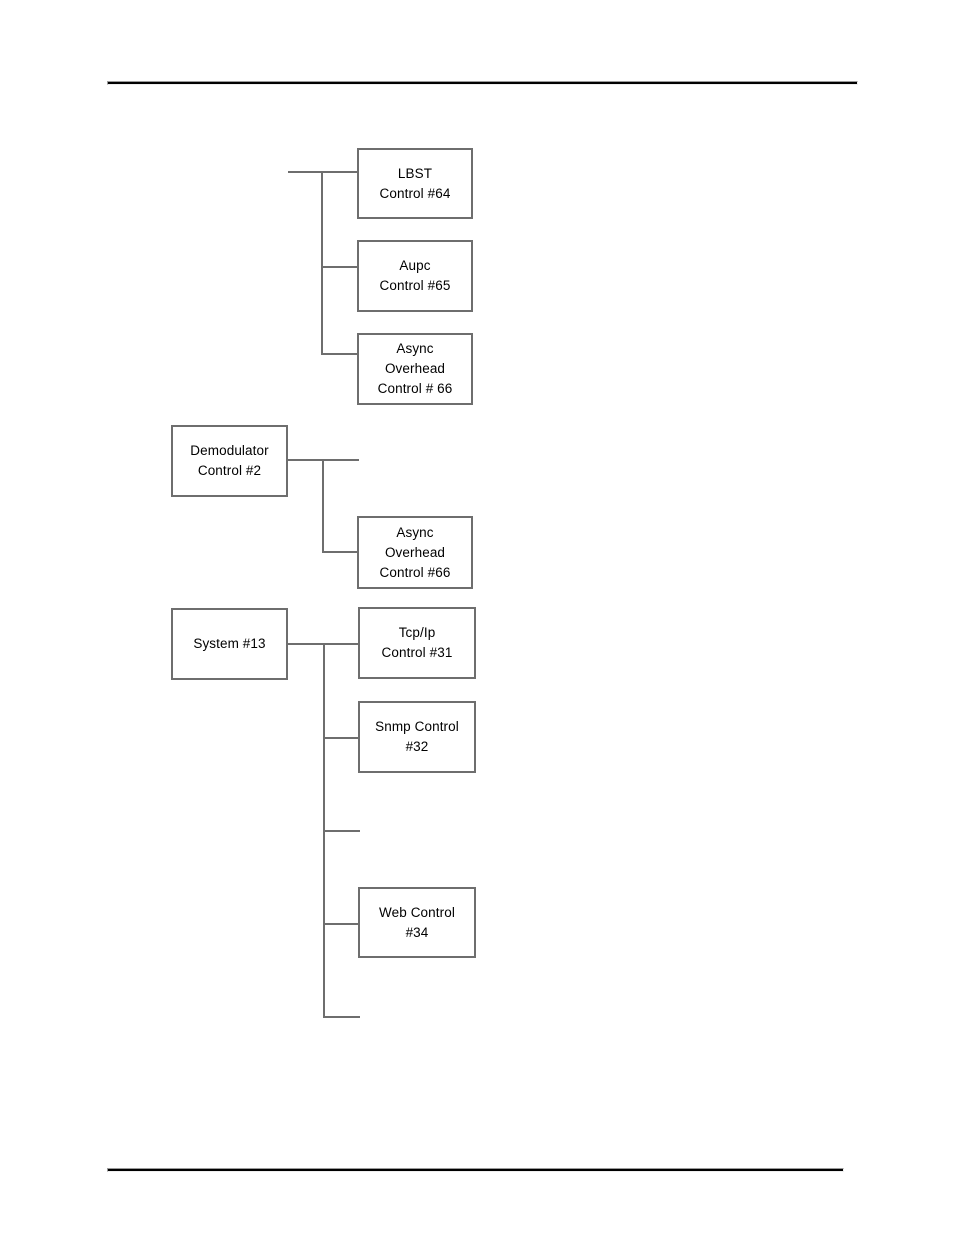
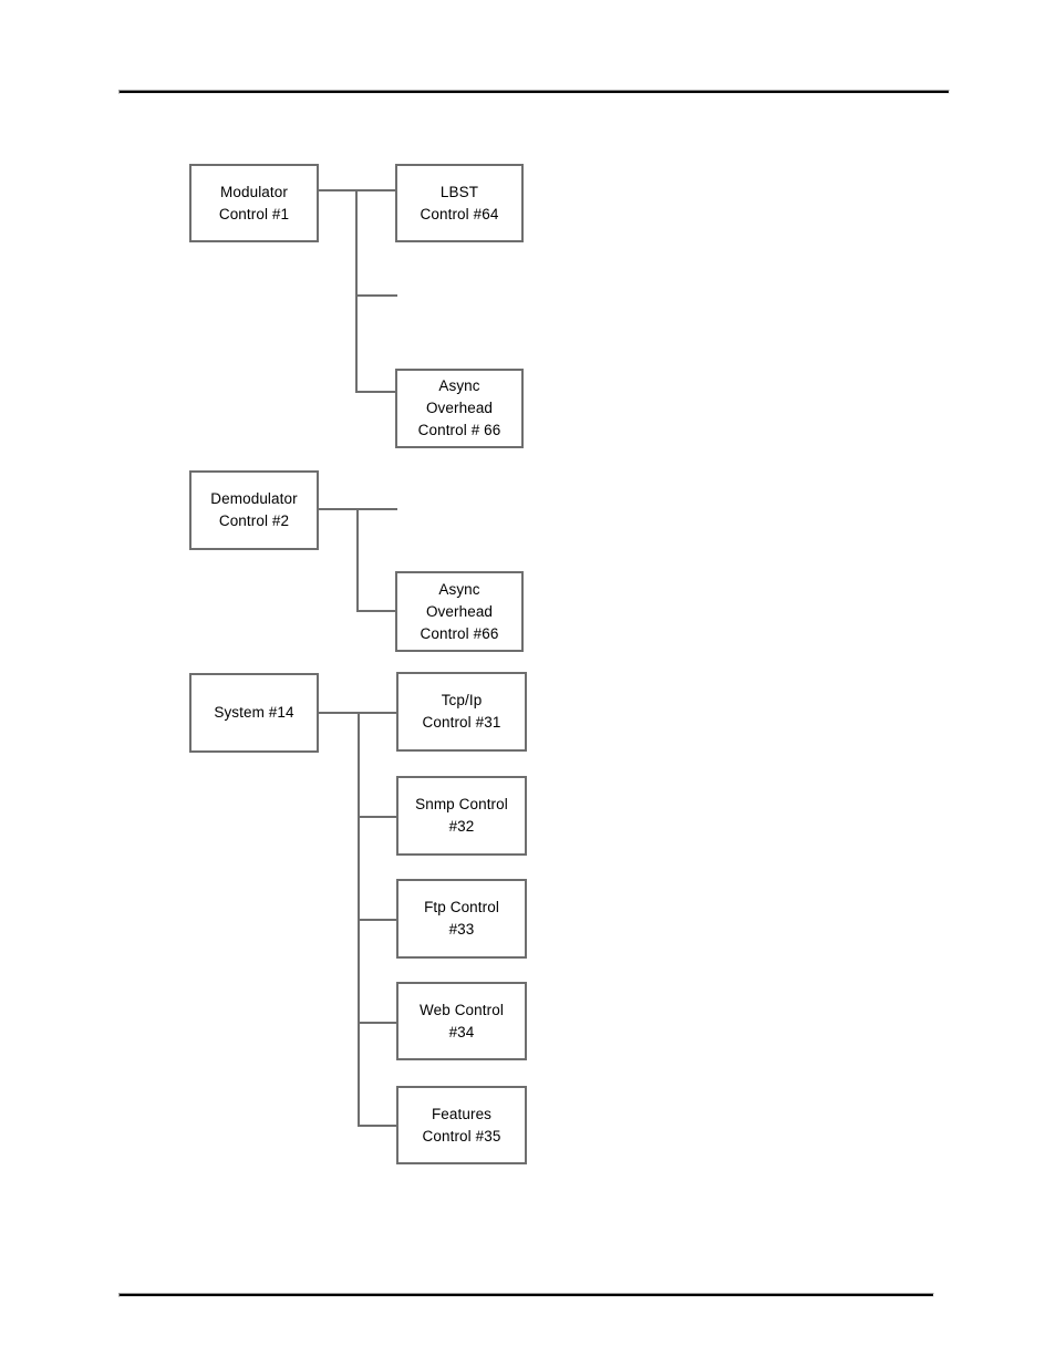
+ Modulator
+ Control #1
  LBST
  Control #64
- Aupc
- Control #65
  Async
  Overhead
  Control # 66
  Demodulator
  Control #2
  Async
  Overhead
  Control #66
- System #13
+ System #14
  Tcp/Ip
  Control #31
  Snmp Control
  #32
+ Ftp Control
+ #33
  Web Control
  #34
+ Features
+ Control #35
